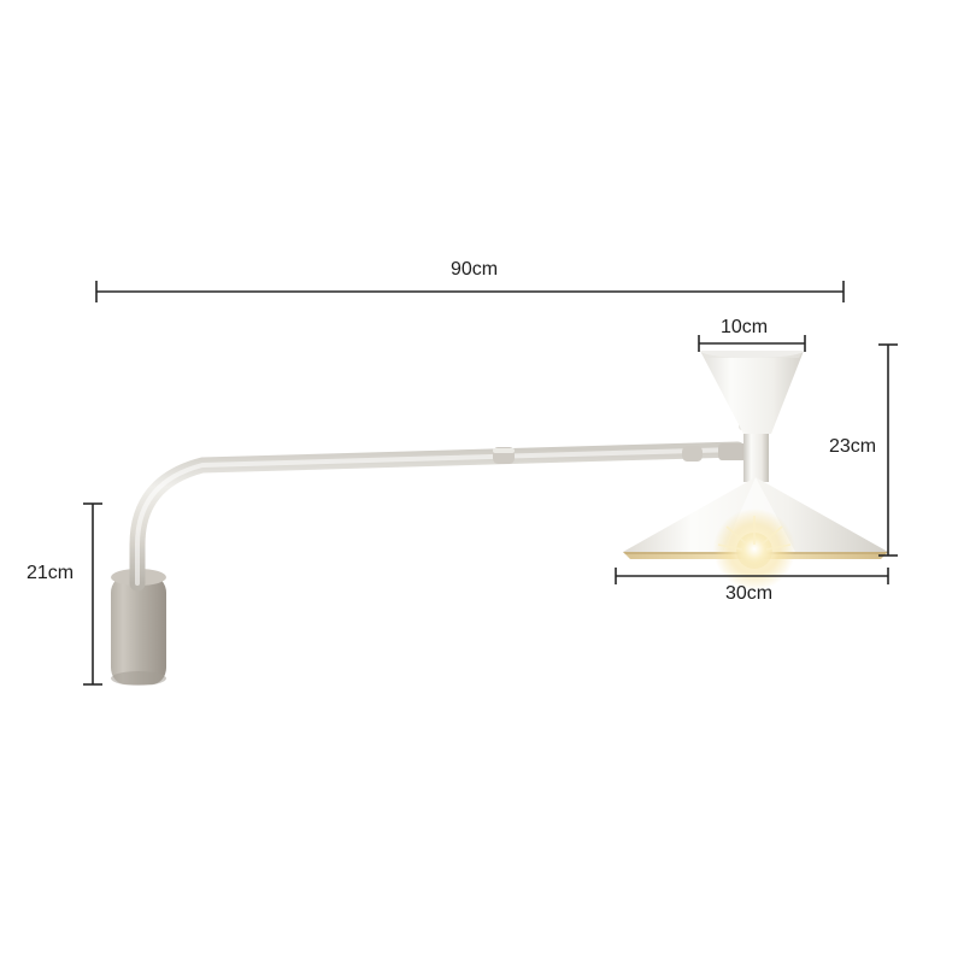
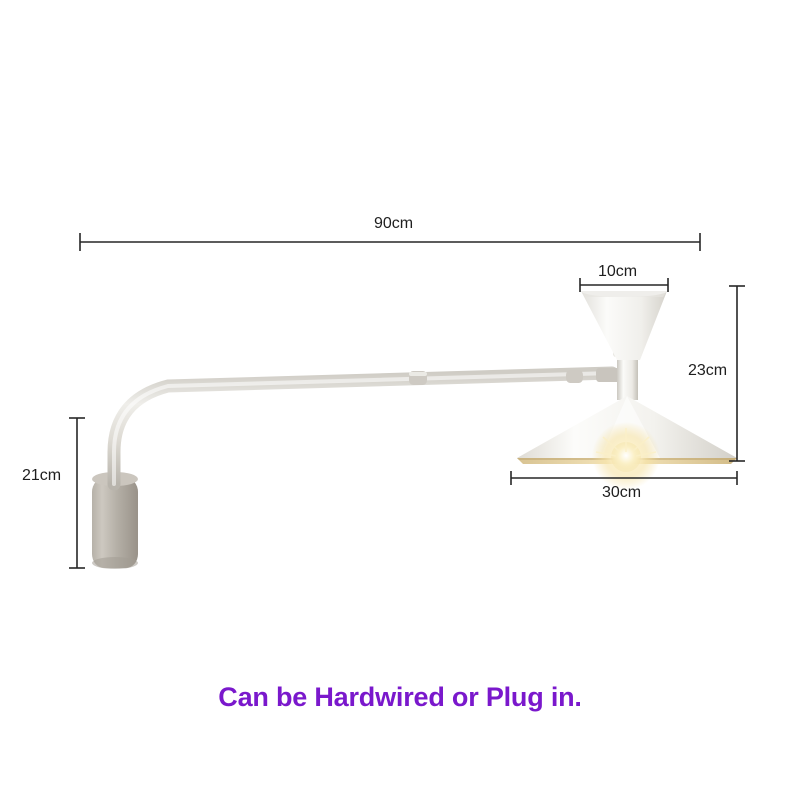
  90cm
  10cm
  23cm
  30cm
  21cm
+ Can be Hardwired or Plug in.
